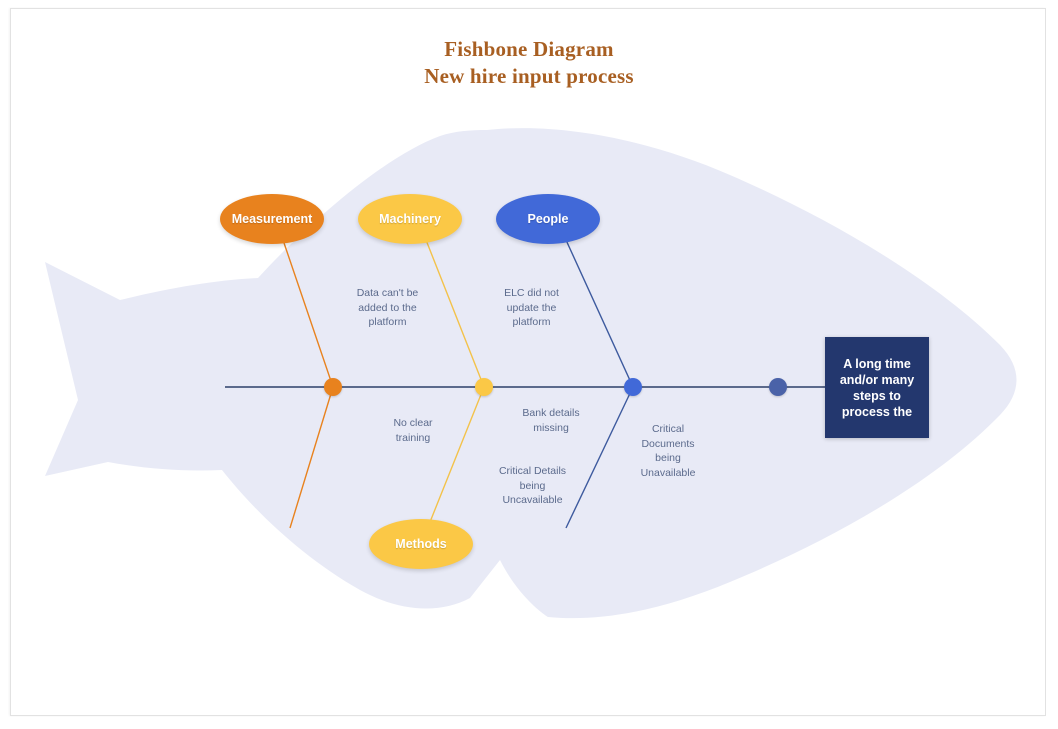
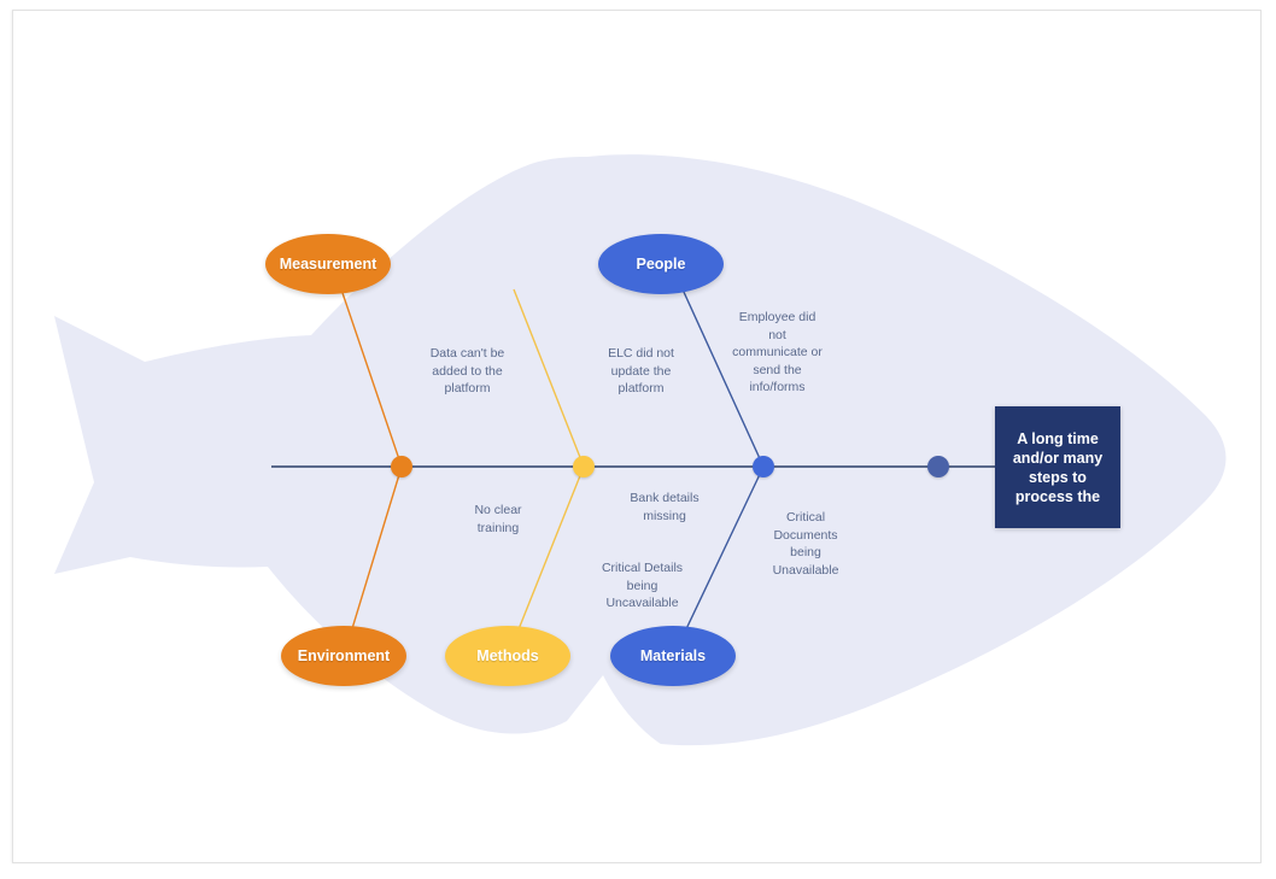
- Fishbone Diagram
- New hire input process
  Measurement
- Machinery
  People
+ Environment
  Methods
+ Materials
  A long time
  and/or many
  steps to
  process the
  Data can't be
  added to the
  platform
  ELC did not
  update the
  platform
+ Employee did
+ not
+ communicate or
+ send the
+ info/forms
  No clear
  training
  Bank details
  missing
  Critical Details
  being
  Uncavailable
  Critical
  Documents
  being
  Unavailable
